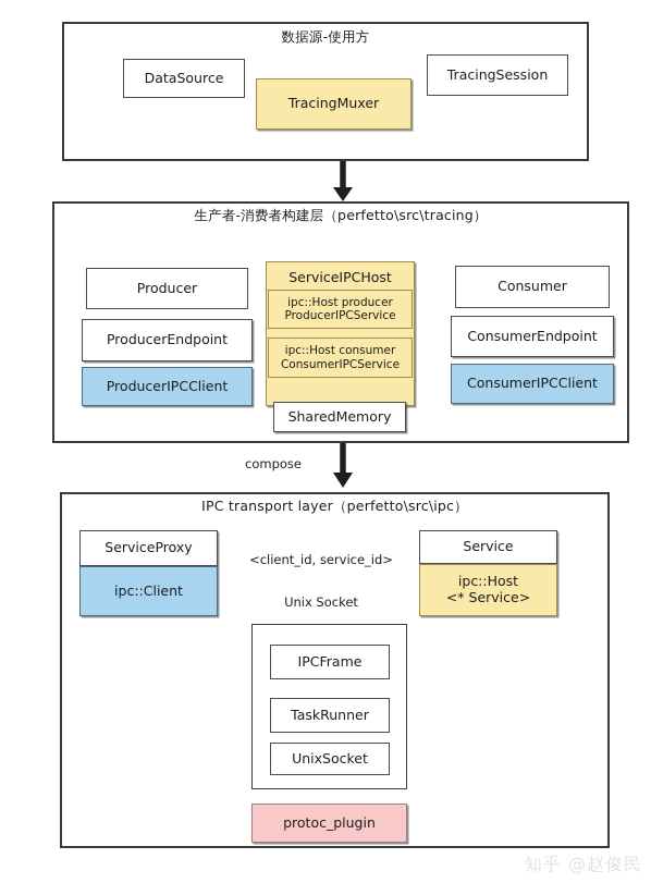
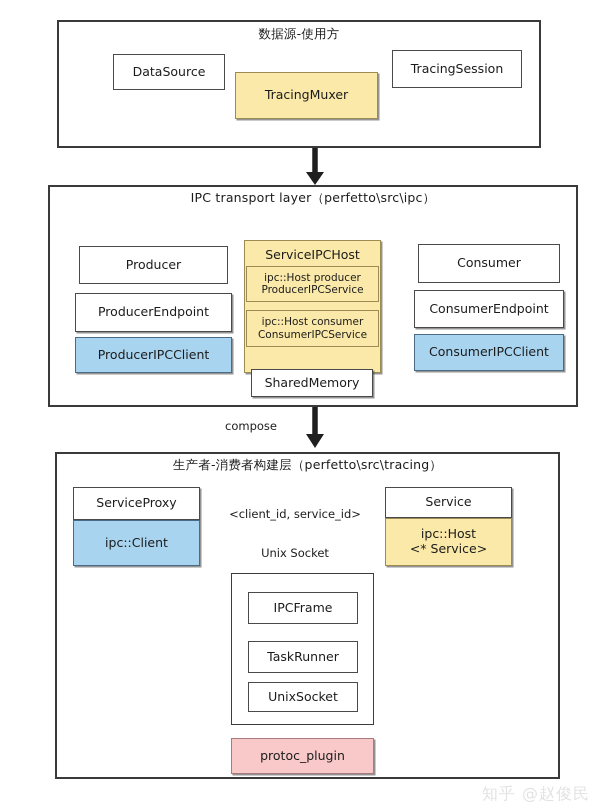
  数据源-使用方
  DataSource
  TracingMuxer
  TracingSession
- 生产者-消费者构建层（perfetto\src\tracing）
+ IPC transport layer（perfetto\src\ipc）
  Producer
  ProducerEndpoint
  ProducerIPCClient
  ServiceIPCHost
  ipc::Host producer
  ProducerIPCService
  ipc::Host consumer
  ConsumerIPCService
  SharedMemory
  Consumer
  ConsumerEndpoint
  ConsumerIPCClient
  compose
- IPC transport layer（perfetto\src\ipc）
+ 生产者-消费者构建层（perfetto\src\tracing）
  ServiceProxy
  ipc::Client
  Service
  ipc::Host
  <* Service>
  <client_id, service_id>
  Unix Socket
  IPCFrame
  TaskRunner
  UnixSocket
  protoc_plugin
  知乎 @赵俊民
